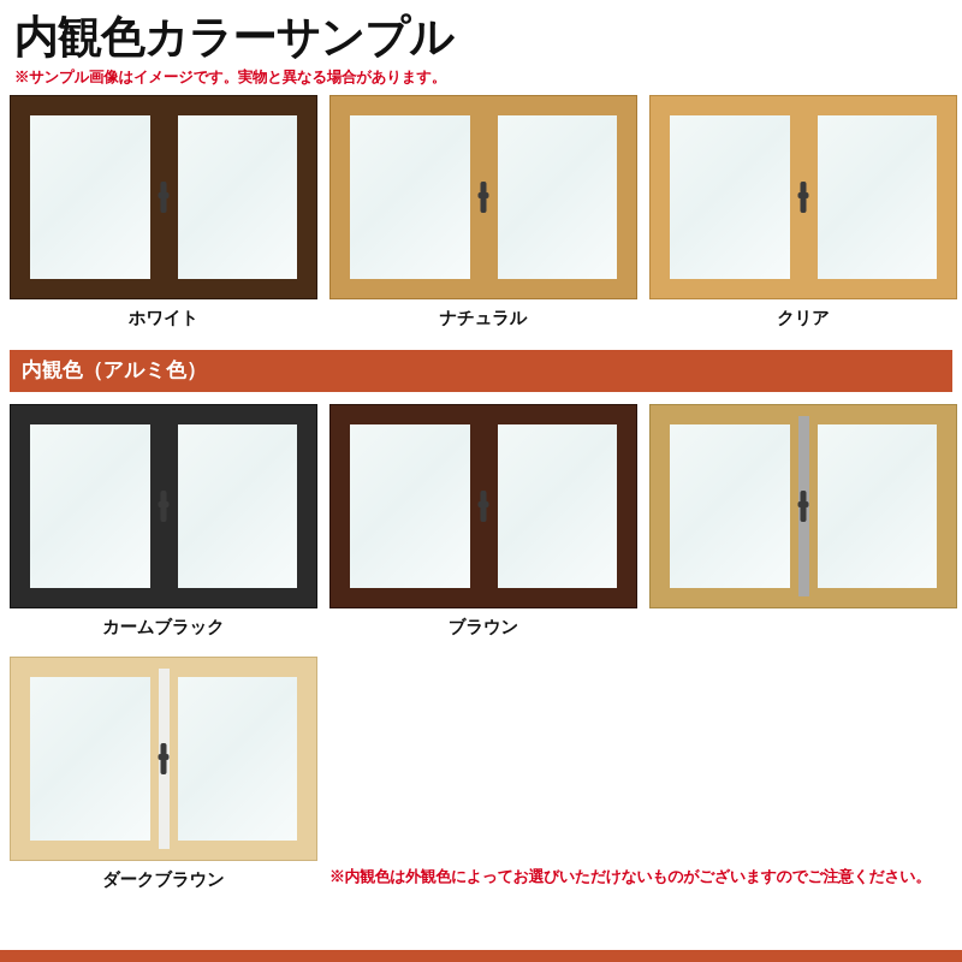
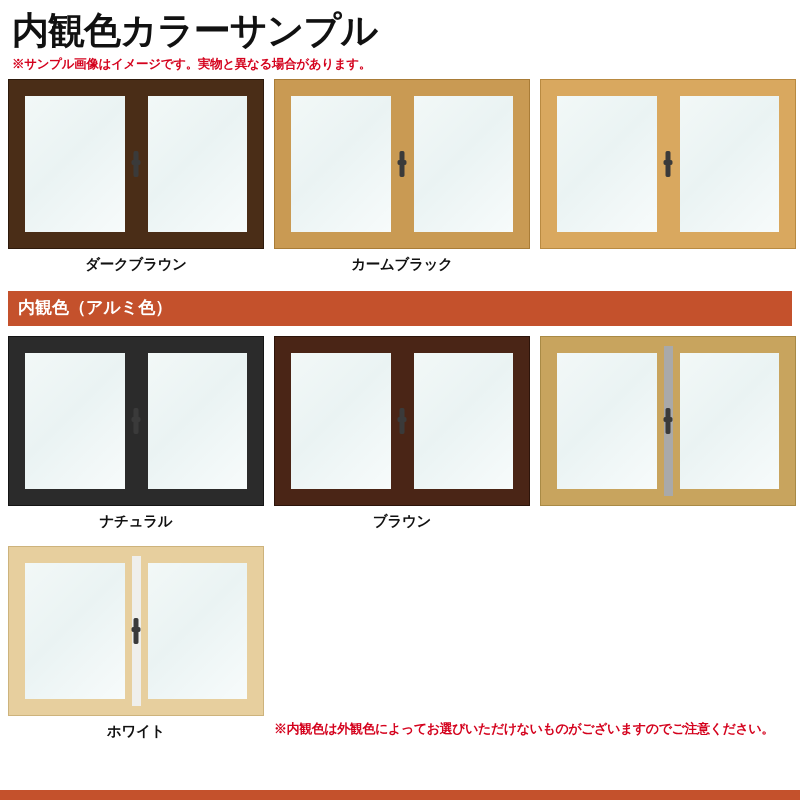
  内観色カラーサンプル
  ※サンプル画像はイメージです。実物と異なる場合があります。
- ホワイト
+ ダークブラウン
- ナチュラル
+ カームブラック
- クリア
  内観色（アルミ色）
- カームブラック
+ ナチュラル
  ブラウン
- ダークブラウン
+ ホワイト
  ※内観色は外観色によってお選びいただけないものがございますのでご注意ください。
